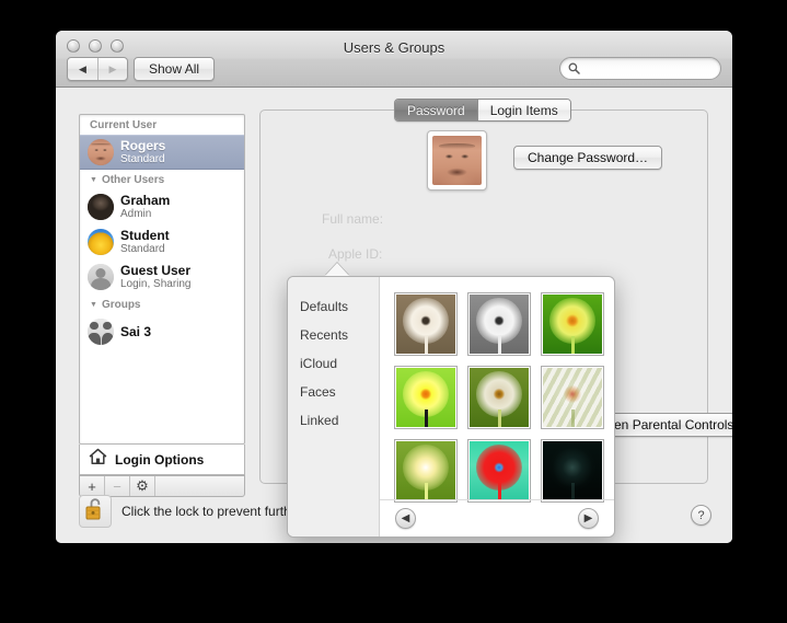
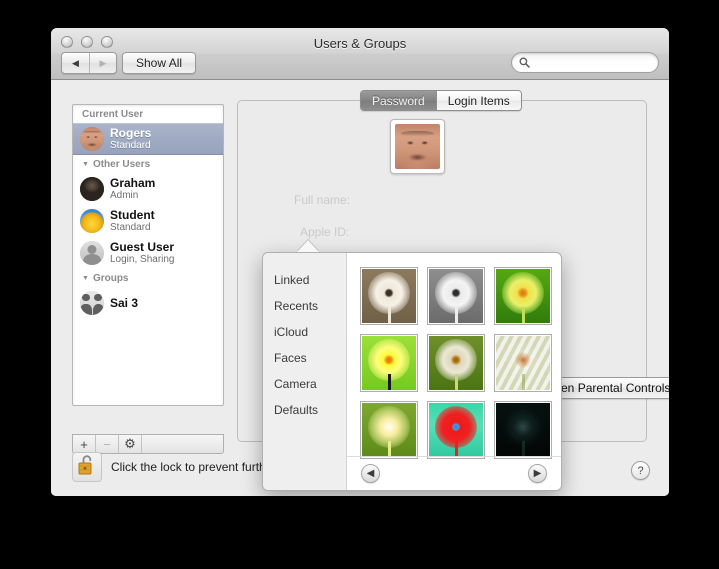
  Users & Groups
  ◀
  ▶
  Show All
  Current User
  Rogers
  Standard
  Other Users
  Graham
  Admin
  Student
  Standard
  Guest User
  Login, Sharing
  Groups
  Sai 3
- Login Options
  +
  −
  ⚙
  Password
  Login Items
- Change Password…
  Full name:
  Apple ID:
  en Parental Controls
- Defaults
+ Linked
  Recents
  iCloud
  Faces
+ Camera
- Linked
+ Defaults
  ◀
  ▶
  ?
